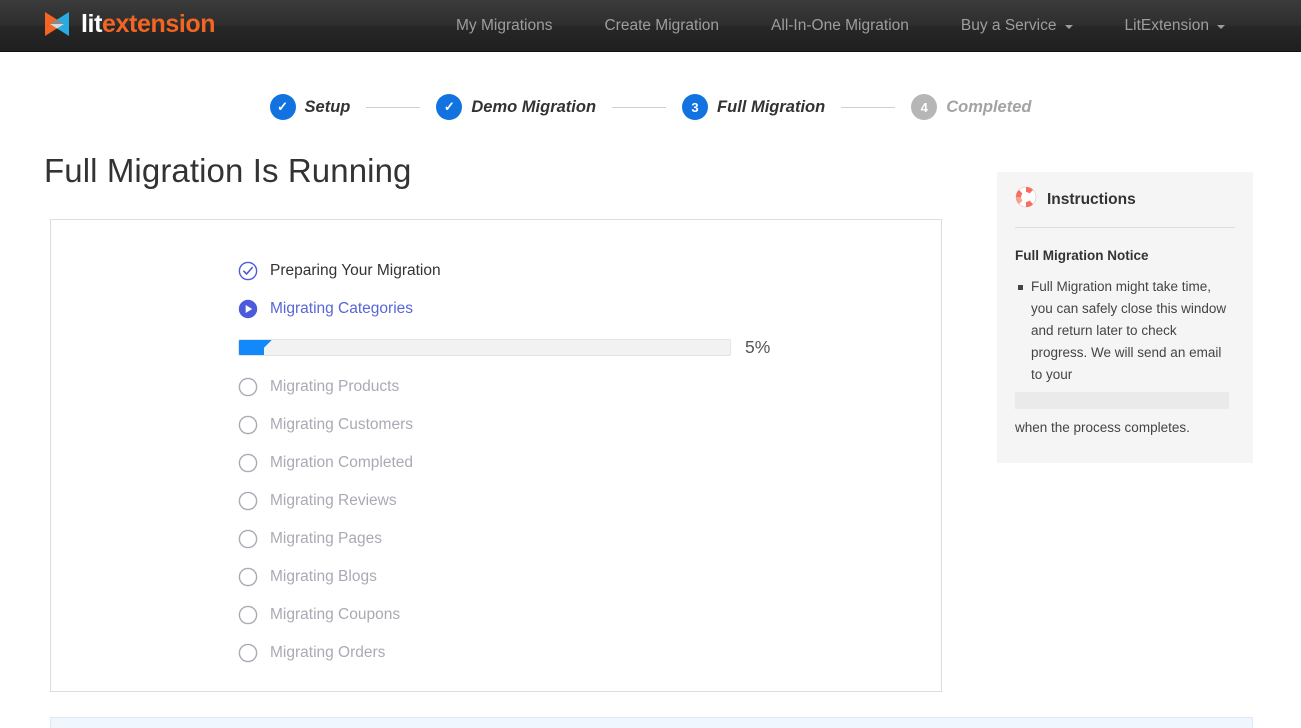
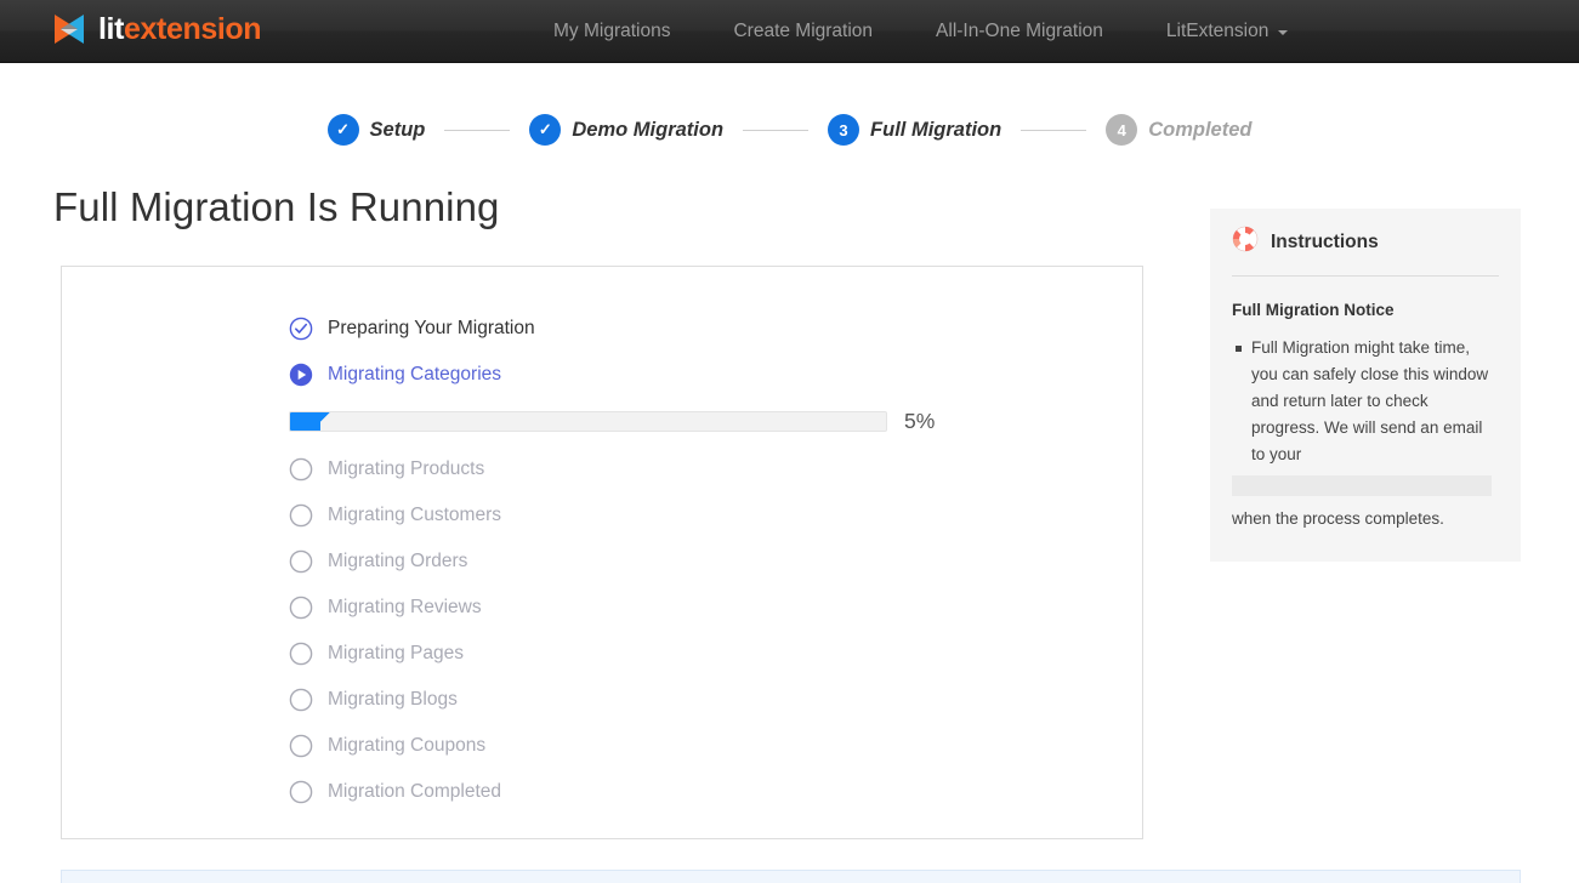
  litextension
  My Migrations
  Create Migration
  All-In-One Migration
- Buy a Service
  LitExtension
  ✓
  Setup
  ✓
  Demo Migration
  3
  Full Migration
  4
  Completed
  Full Migration Is Running
  Preparing Your Migration
  Migrating Categories
  5%
  Migrating Products
  Migrating Customers
- Migration Completed
+ Migrating Orders
  Migrating Reviews
  Migrating Pages
  Migrating Blogs
  Migrating Coupons
- Migrating Orders
+ Migration Completed
  Instructions
  Full Migration Notice
  Full Migration might take time, you can safely close this window and return later to check progress. We will send an email to your
  when the process completes.
